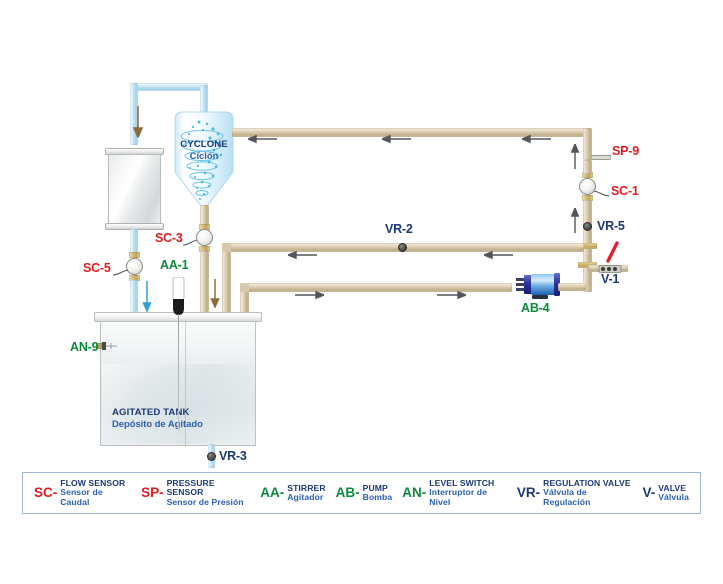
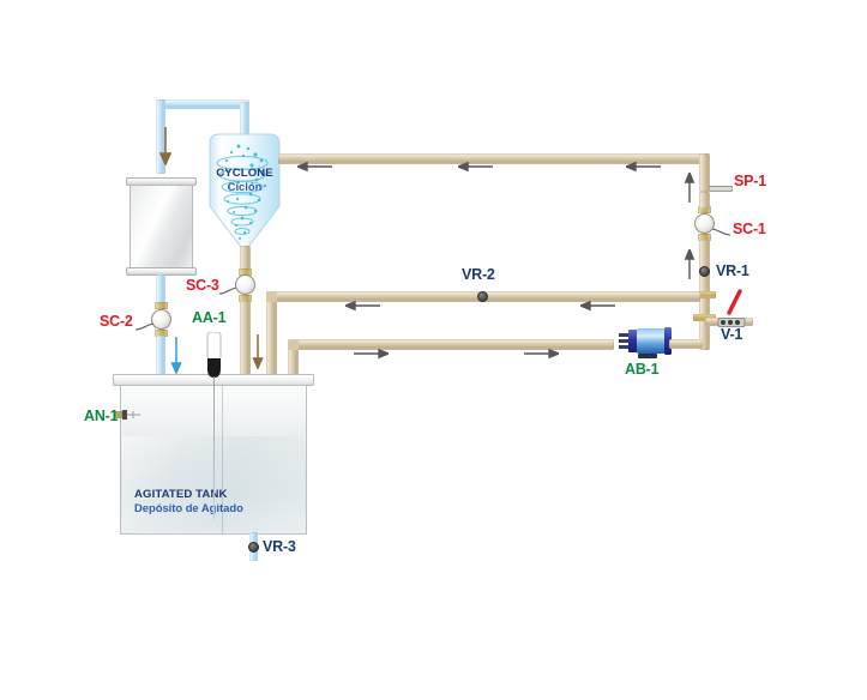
  CYCLONE
  Ciclón
  AGITATED TAK
  Depósito de Aitado
- SC-5
+ SC-2
  SC-3
  AA-1
- AN-9
+ AN-1
  VR-3
  VR-2
- AB-4
+ AB-1
- SP-9
+ SP-1
  SC-1
- VR-5
+ VR-1
  V-1
- SC-
- FLOW SENSOR
- Sensor de Caudal
- SP-
- PRESSURE SENSOR
- Sensor de Presión
- AA-
- STIRRER
- Agitador
- AB-
- PUMP
- Bomba
- AN-
- LEVEL SWITCH
- Interruptor de Nivel
- VR-
- REGULATION VALVE
- Válvula de Regulación
- V-
- VALVE
- Válvula
